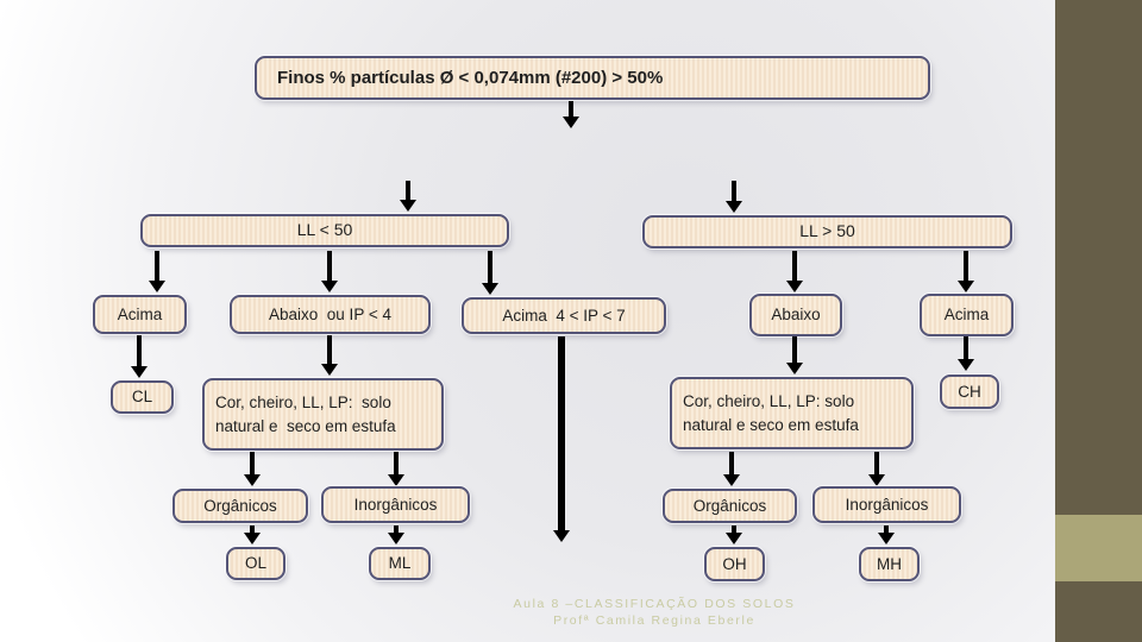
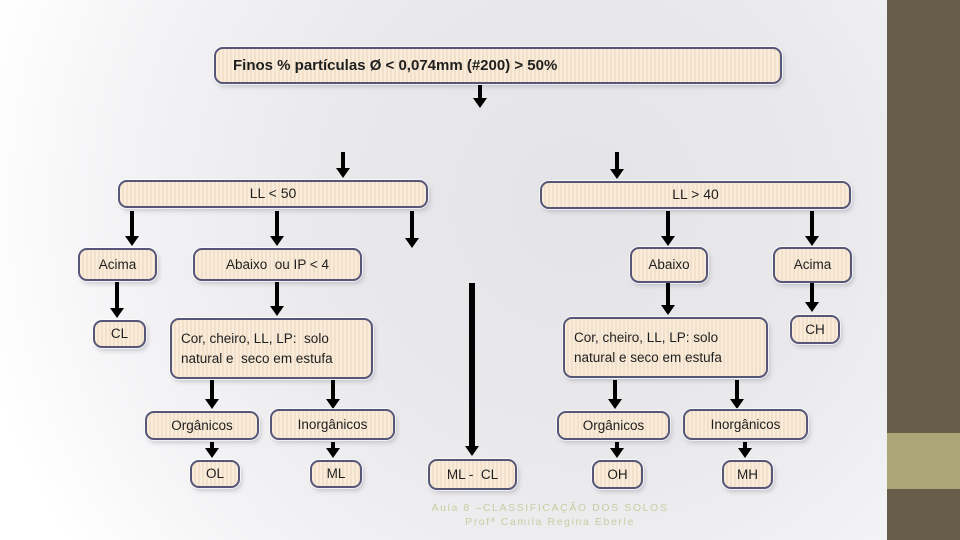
  Finos % partículas Ø < 0,074mm (#200) > 50%
  LL < 50
- LL > 50
+ LL > 40
  Acima
  Abaixo ou IP < 4
- Acima 4 < IP < 7
  Abaixo
  Acima
  CL
  Cor, cheiro, LL, LP: solo
  natural e seco em estufa
  Cor, cheiro, LL, LP: solo
  natural e seco em estufa
  CH
  Orgânicos
  Inorgânicos
  Orgânicos
  Inorgânicos
  OL
  ML
+ ML - CL
  OH
  MH
  Aula 8 –CLASSIFICAÇÃO DOS SOLOS
  Profª Camila Regina Eberle
